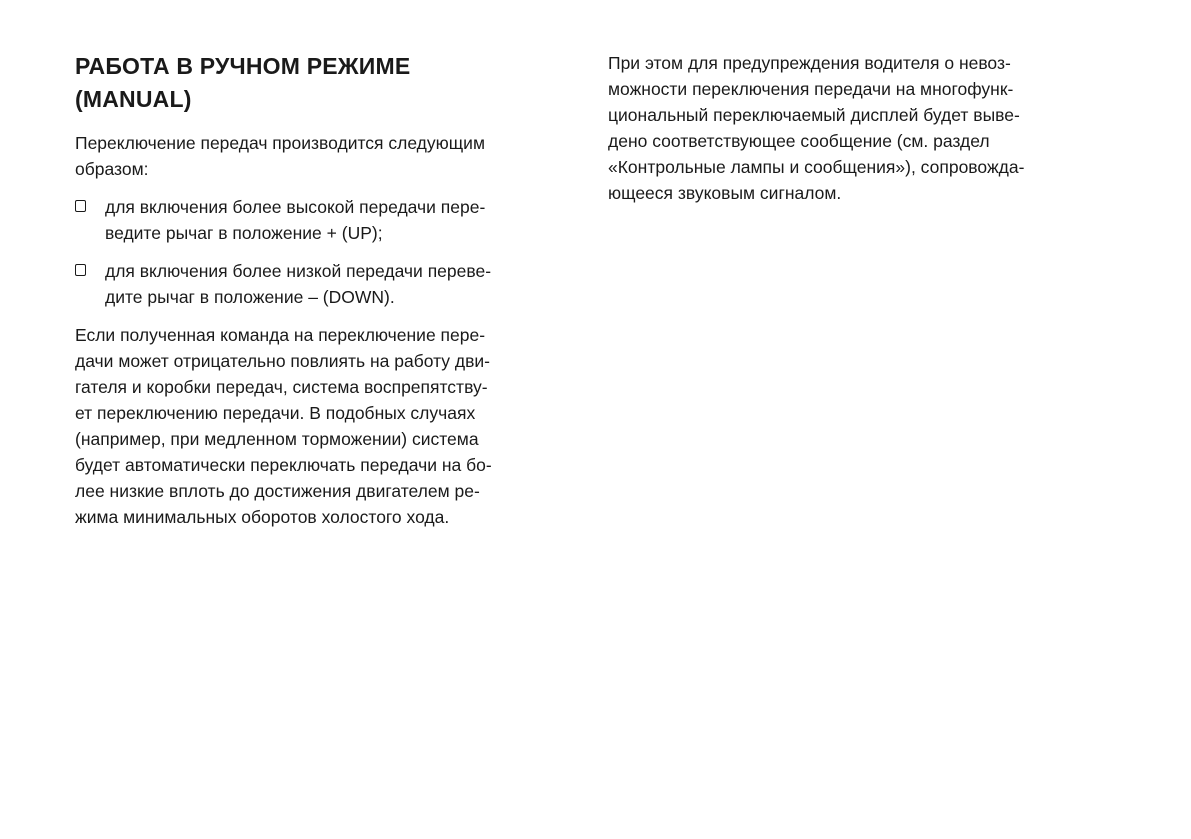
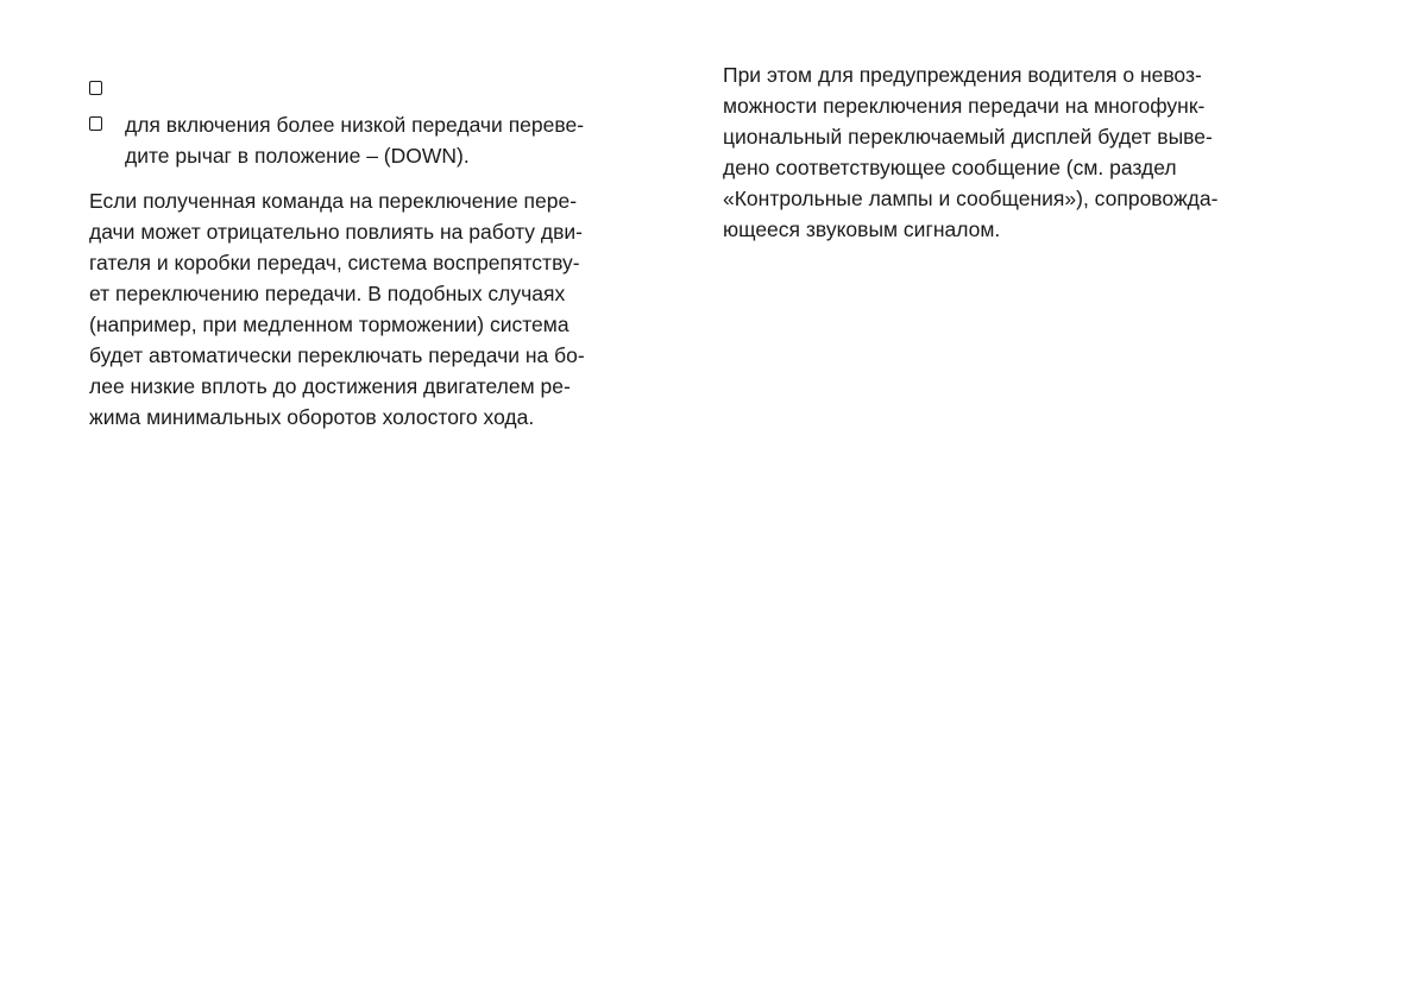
- РАБОТА В РУЧНОМ РЕЖИМЕ
- (MANUAL)
- Переключение передач производится следующим
- образом:
- для включения более высокой передачи пере-
- ведите рычаг в положение + (UP);
  для включения более низкой передачи переве-
  дите рычаг в положение – (DOWN).
  Если полученная команда на переключение пере-
  дачи может отрицательно повлиять на работу дви-
  гателя и коробки передач, система воспрепятству-
  ет переключению передачи. В подобных случаях
  (например, при медленном торможении) система
  будет автоматически переключать передачи на бо-
  лее низкие вплоть до достижения двигателем ре-
  жима минимальных оборотов холостого хода.
  При этом для предупреждения водителя о невоз-
  можности переключения передачи на многофунк-
  циональный переключаемый дисплей будет выве-
  дено соответствующее сообщение (см. раздел
  «Контрольные лампы и сообщения»), сопровожда-
  ющееся звуковым сигналом.
